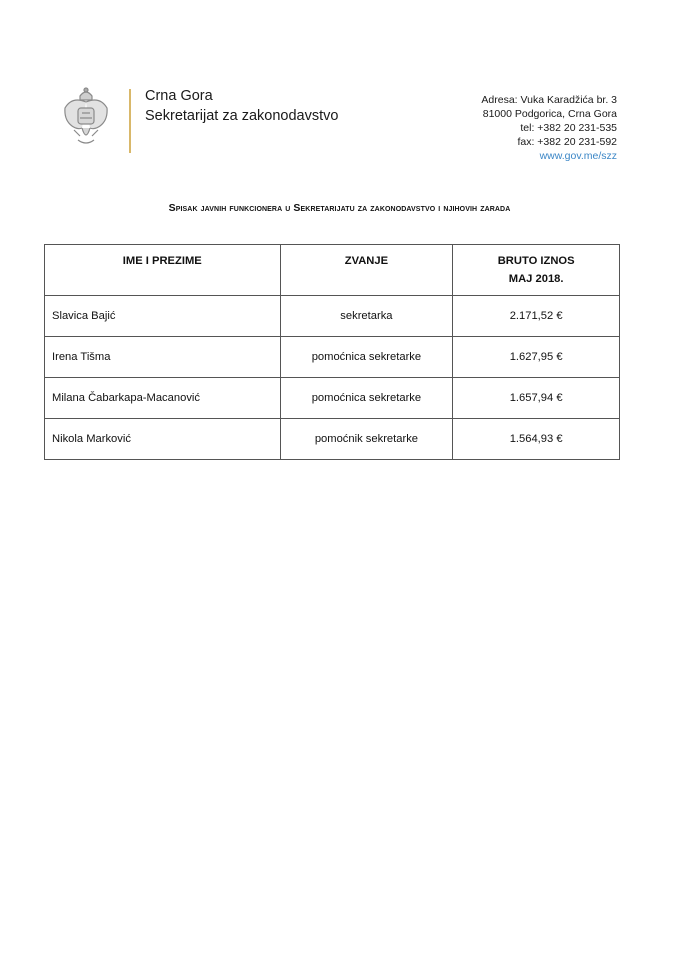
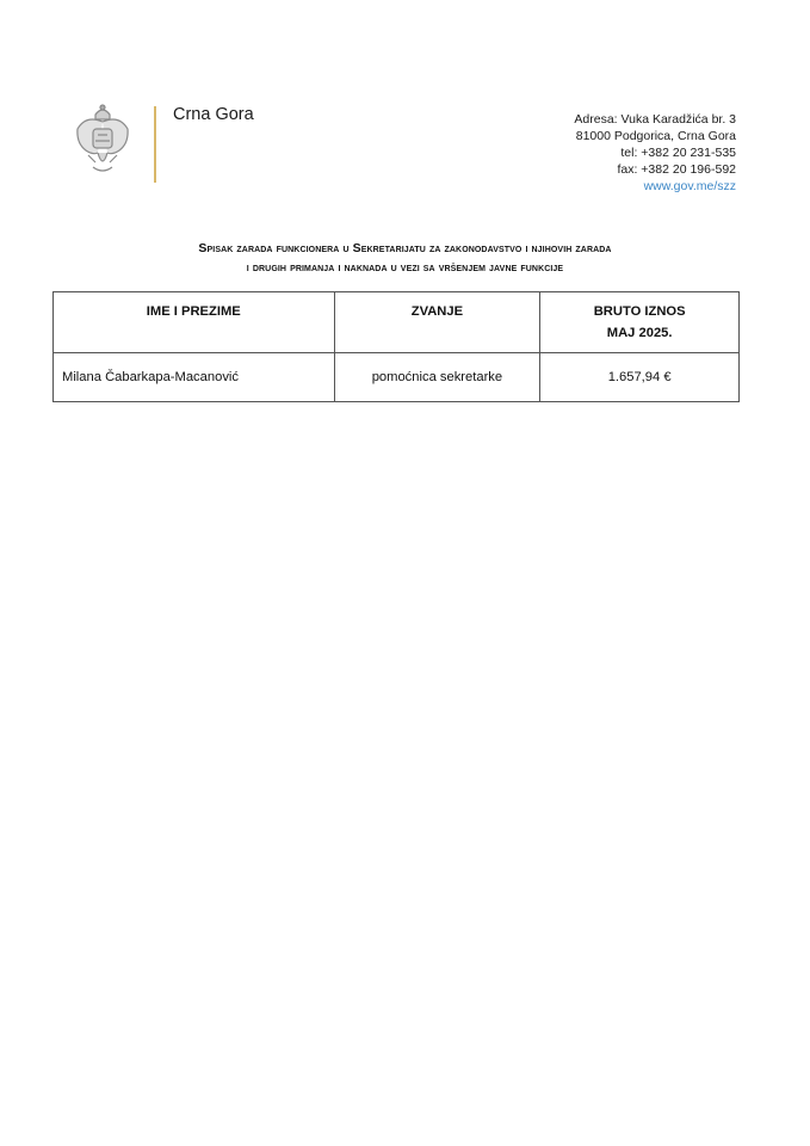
  Crna Gora
- Sekretarijat za zakonodavstvo
  Adresa: Vuka Karadžića br. 3
  81000 Podgorica, Crna Gora
  tel: +382 20 231-535
- fax: +382 20 231-592
+ fax: +382 20 196-592
  www.gov.me/szz
- Spisak javnih funkcionera u Sekretarijatu za zakonodavstvo i njihovih zarada
+ Spisak zarada funkcionera u Sekretarijatu za zakonodavstvo i njihovih zarada
+ i drugih primanja i naknada u vezi sa vršenjem javne funkcije
- IME I PREZIME	ZVANJE	BRUTO IZNOS MAJ 2018.
+ IME I PREZIME	ZVANJE	BRUTO IZNOS MAJ 2025.
- Slavica Bajić	sekretarka	2.171,52 €
- Irena Tišma	pomoćnica sekretarke	1.627,95 €
  Milana Čabarkapa-Macanović	pomoćnica sekretarke	1.657,94 €
- Nikola Marković	pomoćnik sekretarke	1.564,93 €
